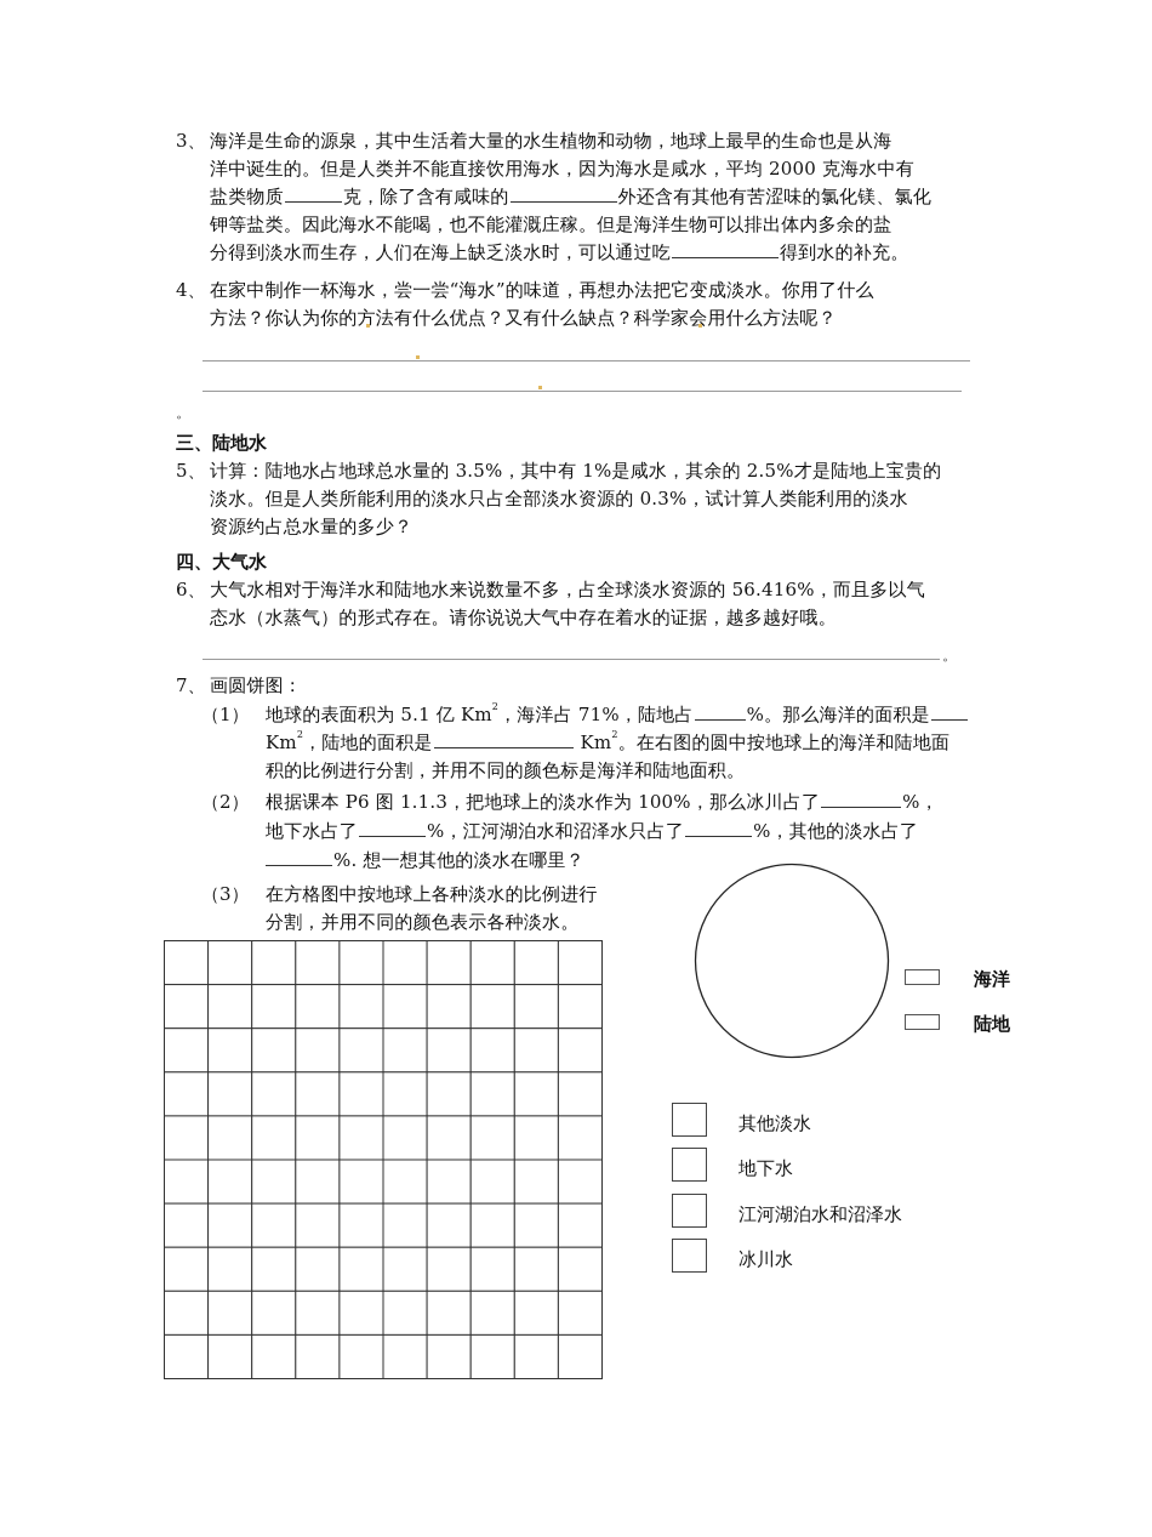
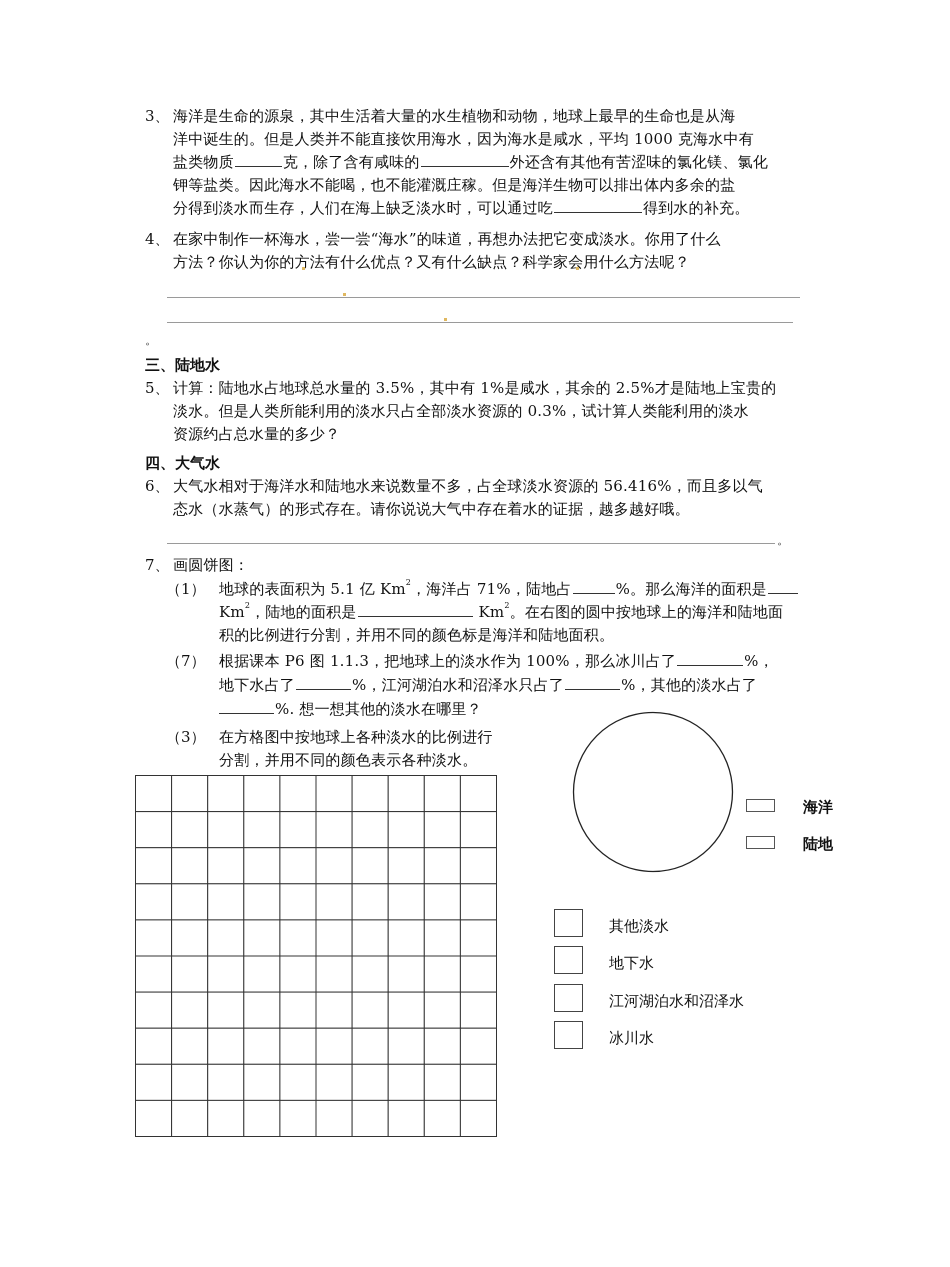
  3、
  海洋是生命的源泉，其中生活着大量的水生植物和动物，地球上最早的生命也是从海
- 洋中诞生的。但是人类并不能直接饮用海水，因为海水是咸水，平均 2000 克海水中有
+ 洋中诞生的。但是人类并不能直接饮用海水，因为海水是咸水，平均 1000 克海水中有
  盐类物质 克，除了含有咸味的 外还含有其他有苦涩味的氯化镁、氯化
  钾等盐类。因此海水不能喝，也不能灌溉庄稼。但是海洋生物可以排出体内多余的盐
  分得到淡水而生存，人们在海上缺乏淡水时，可以通过吃 得到水的补充。
  4、
  在家中制作一杯海水，尝一尝“海水”的味道，再想办法把它变成淡水。你用了什么
  方法？你认为你的方法有什么优点？又有什么缺点？科学家会用什么方法呢？
  。
  三、陆地水
  5、
  计算：陆地水占地球总水量的 3.5%，其中有 1%是咸水，其余的 2.5%才是陆地上宝贵的
  淡水。但是人类所能利用的淡水只占全部淡水资源的 0.3%，试计算人类能利用的淡水
  资源约占总水量的多少？
  四、大气水
  6、
  大气水相对于海洋水和陆地水来说数量不多，占全球淡水资源的 56.416%，而且多以气
  态水（水蒸气）的形式存在。请你说说大气中存在着水的证据，越多越好哦。
  。
  7、
  画圆饼图：
  （1）
  地球的表面积为 5.1 亿 Km2，海洋占 71%，陆地占 %。那么海洋的面积是
  Km2，陆地的面积是 Km2。在右图的圆中按地球上的海洋和陆地面
  积的比例进行分割，并用不同的颜色标是海洋和陆地面积。
- （2）
+ （7）
  根据课本 P6 图 1.1.3，把地球上的淡水作为 100%，那么冰川占了 %，
  地下水占了 %，江河湖泊水和沼泽水只占了 %，其他的淡水占了
  %. 想一想其他的淡水在哪里？
  （3）
  在方格图中按地球上各种淡水的比例进行
  分割，并用不同的颜色表示各种淡水。
  海洋
  陆地
  其他淡水
  地下水
  江河湖泊水和沼泽水
  冰川水
